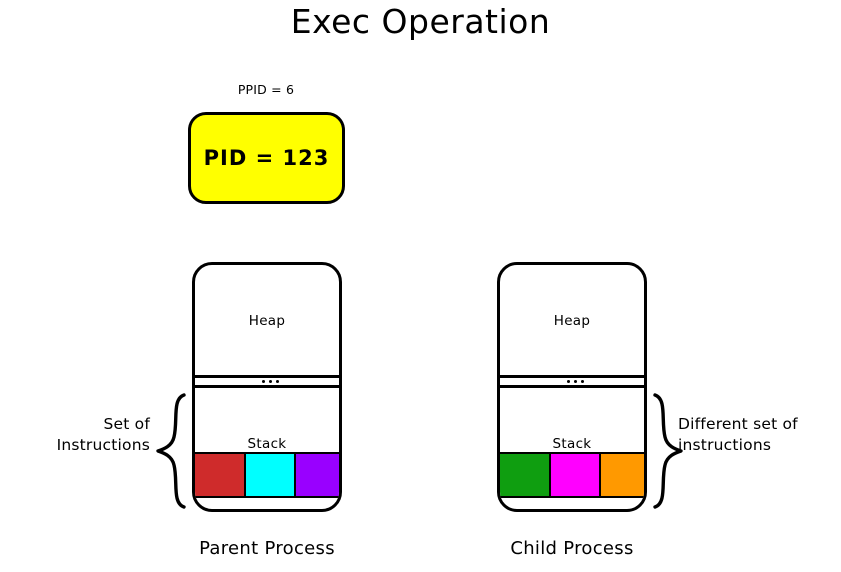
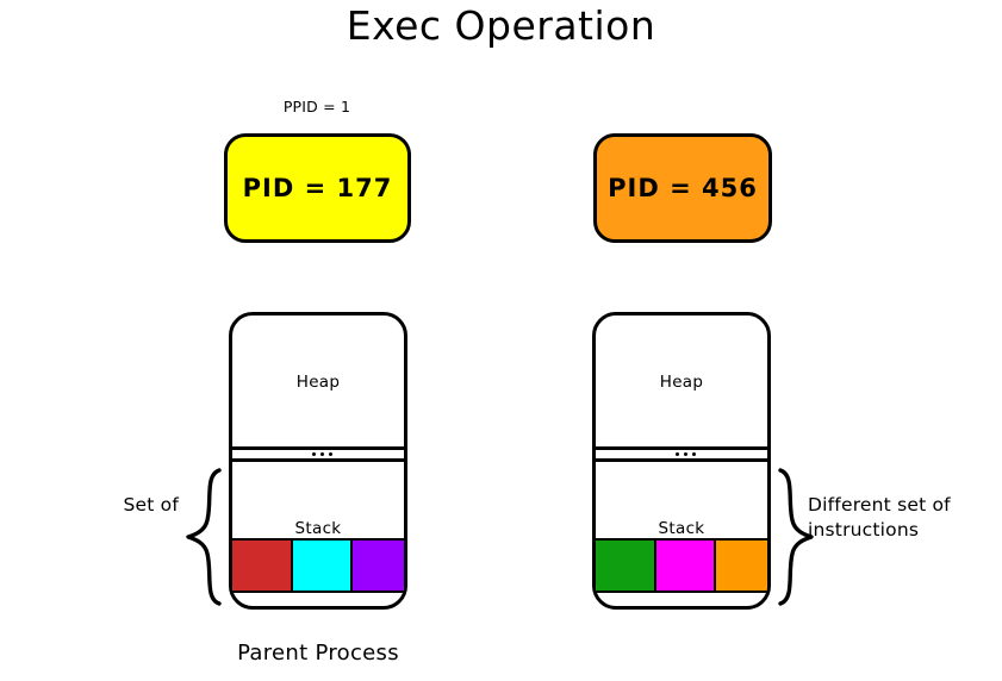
  Exec Operation
- PPID = 6
+ PPID = 1
- PID = 123
+ PID = 177
  Heap
  Stack
  Set of
- Instructions
  Parent Process
+ PID = 456
  Heap
  Stack
  Different set of
  instructions
- Child Process
